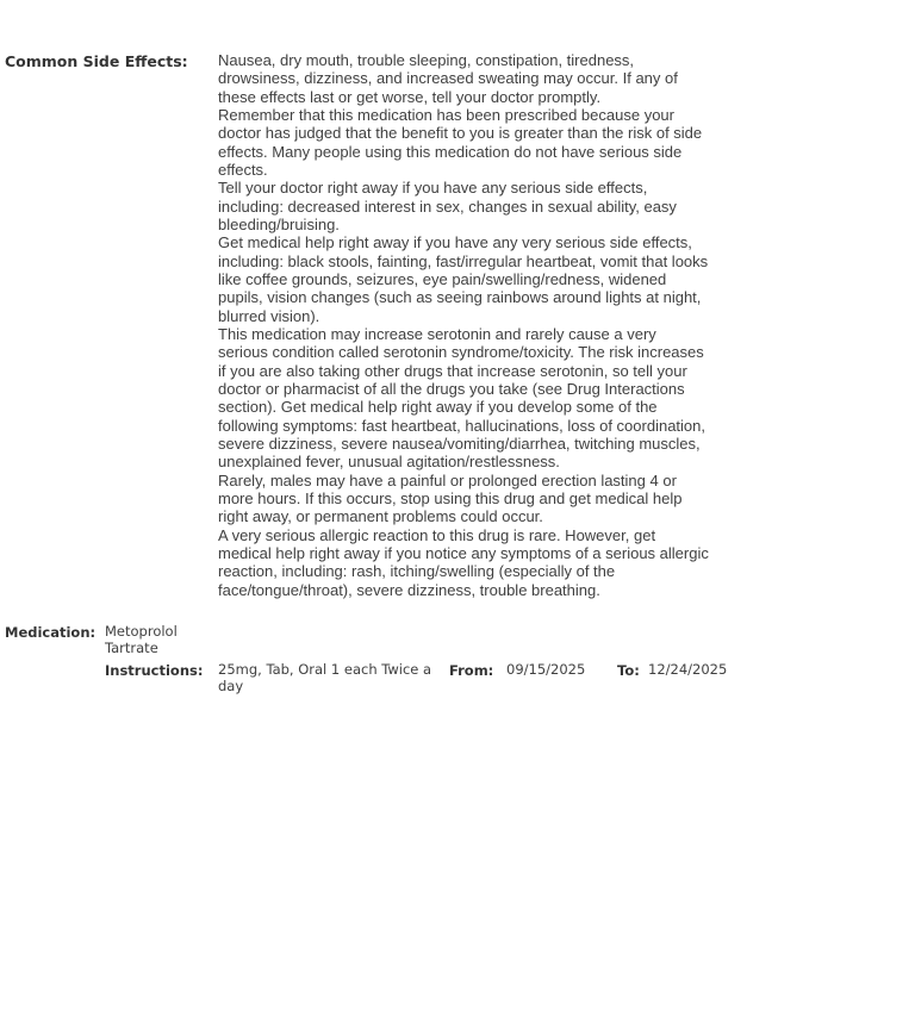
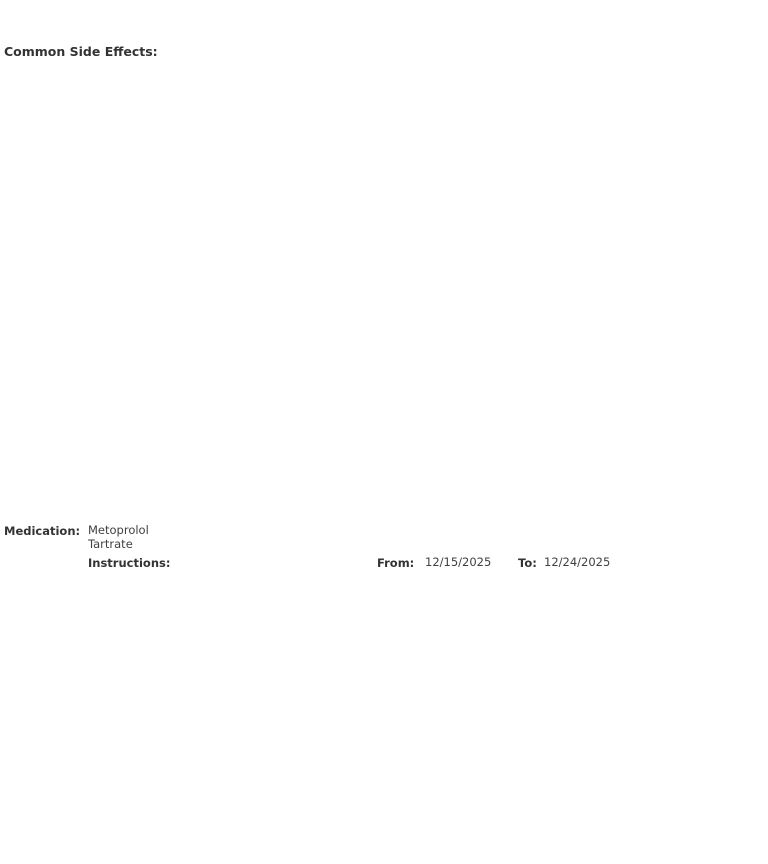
  Common Side Effects:
- Nausea, dry mouth, trouble sleeping, constipation, tiredness,
- drowsiness, dizziness, and increased sweating may occur. If any of
- these effects last or get worse, tell your doctor promptly.
- Remember that this medication has been prescribed because your
- doctor has judged that the benefit to you is greater than the risk of side
- effects. Many people using this medication do not have serious side
- effects.
- Tell your doctor right away if you have any serious side effects,
- including: decreased interest in sex, changes in sexual ability, easy
- bleeding/bruising.
- Get medical help right away if you have any very serious side effects,
- including: black stools, fainting, fast/irregular heartbeat, vomit that looks
- like coffee grounds, seizures, eye pain/swelling/redness, widened
- pupils, vision changes (such as seeing rainbows around lights at night,
- blurred vision).
- This medication may increase serotonin and rarely cause a very
- serious condition called serotonin syndrome/toxicity. The risk increases
- if you are also taking other drugs that increase serotonin, so tell your
- doctor or pharmacist of all the drugs you take (see Drug Interactions
- section). Get medical help right away if you develop some of the
- following symptoms: fast heartbeat, hallucinations, loss of coordination,
- severe dizziness, severe nausea/vomiting/diarrhea, twitching muscles,
- unexplained fever, unusual agitation/restlessness.
- Rarely, males may have a painful or prolonged erection lasting 4 or
- more hours. If this occurs, stop using this drug and get medical help
- right away, or permanent problems could occur.
- A very serious allergic reaction to this drug is rare. However, get
- medical help right away if you notice any symptoms of a serious allergic
- reaction, including: rash, itching/swelling (especially of the
- face/tongue/throat), severe dizziness, trouble breathing.
  Medication:
  Metoprolol
  Tartrate
  Instructions:
- 25mg, Tab, Oral 1 each Twice a
- day
  From:
- 09/15/2025
+ 12/15/2025
  To:
  12/24/2025
